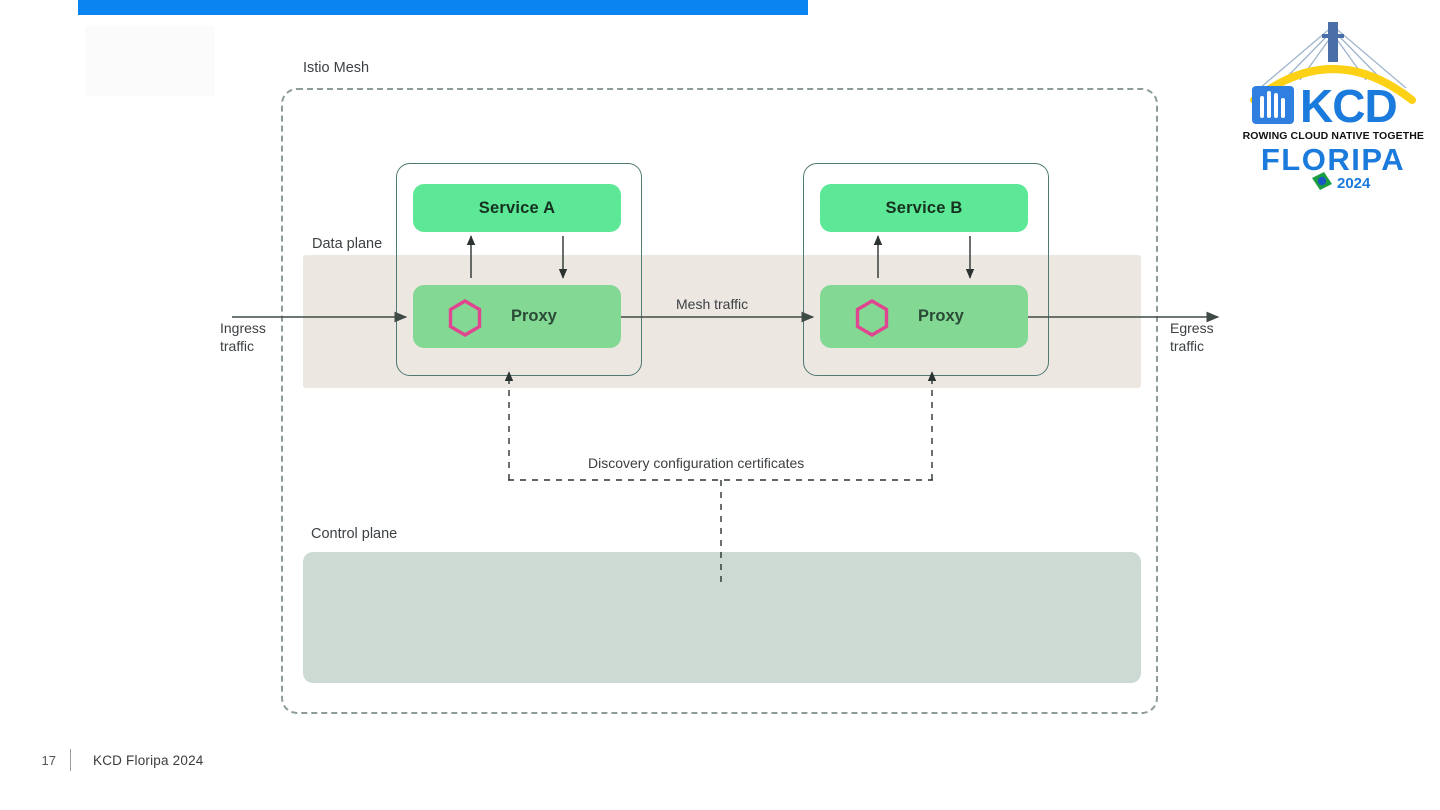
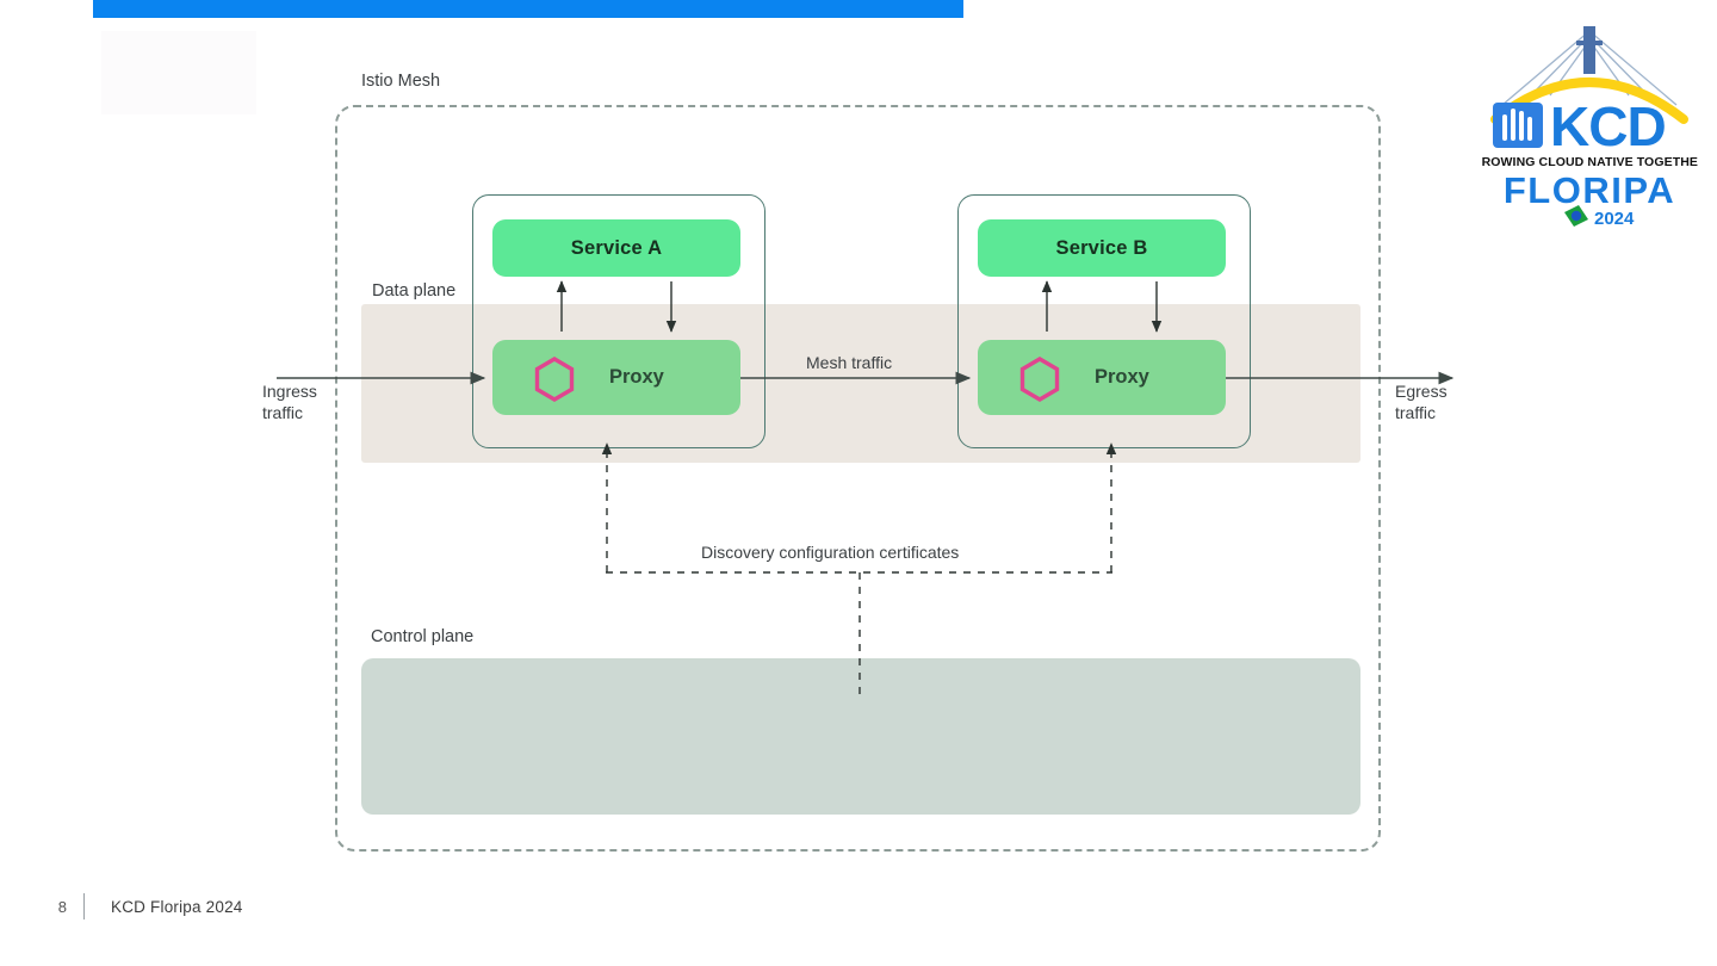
  Istio Mesh
  Data plane
  Service A
  Service B
  Proxy
  Proxy
  Control plane
  Ingress
  traffic
  Egress
  traffic
  Mesh traffic
  Discovery configuration certificates
  KCD
  ROWING CLOUD NATIVE TOGETHE
  FLORIPA
  2024
- 17
+ 8
  KCD Floripa 2024
